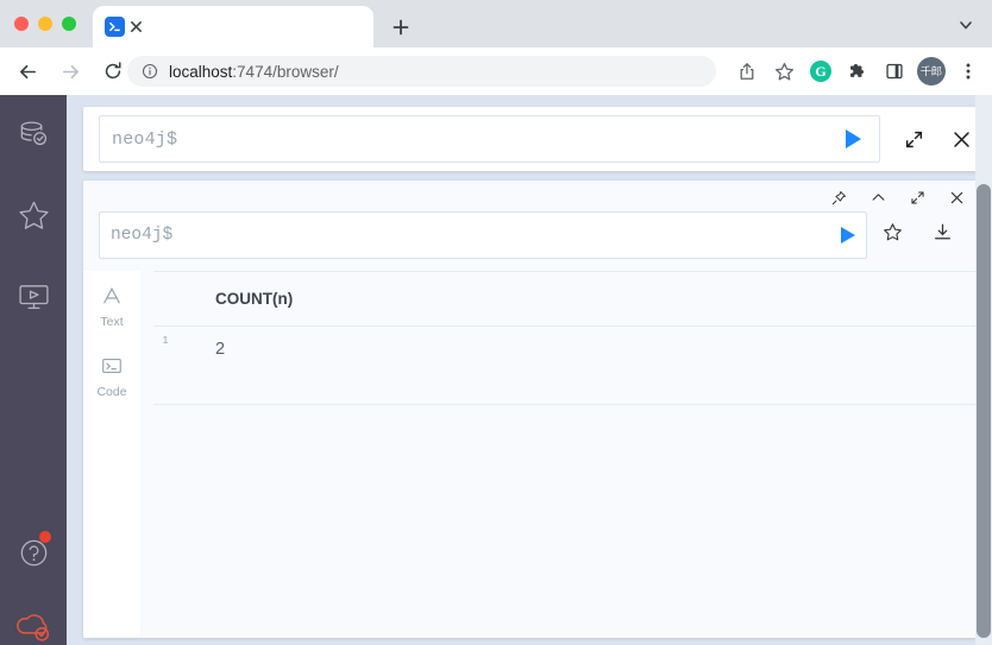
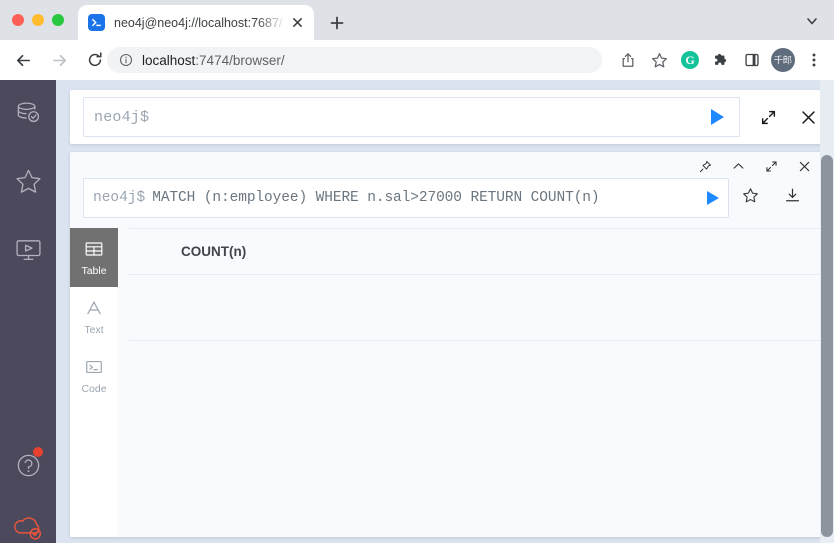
+ neo4j@neo4j://localhost:7687/
  localhost:7474/browser/
  G
  千郎
  neo4j$
  neo4j$
+ MATCH (n:employee) WHERE n.sal>27000 RETURN COUNT(n)
+ Table
  Text
  Code
  COUNT(n)
- 1
- 2
